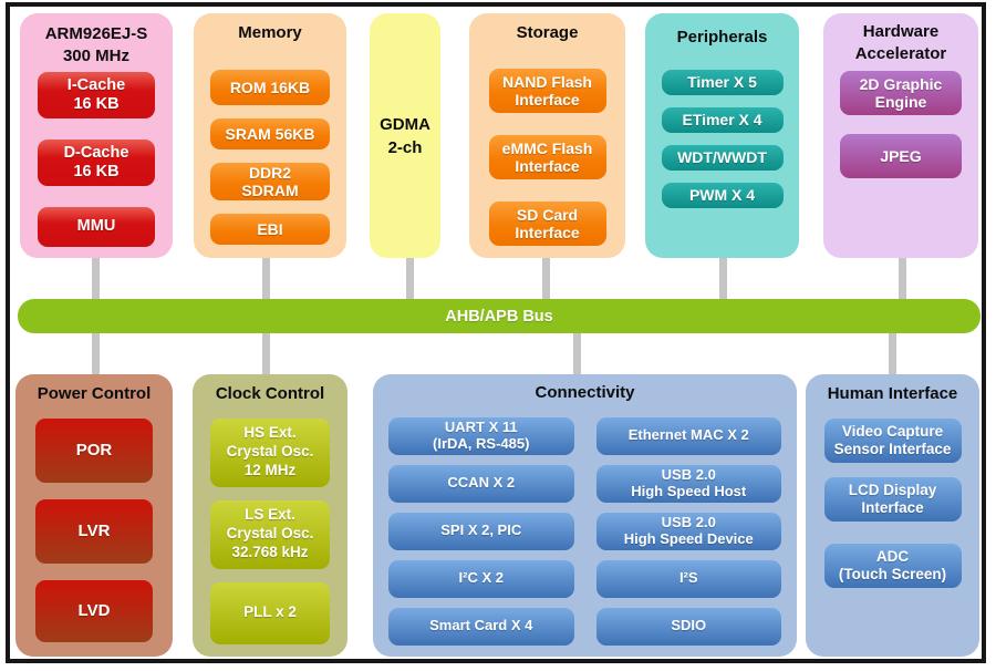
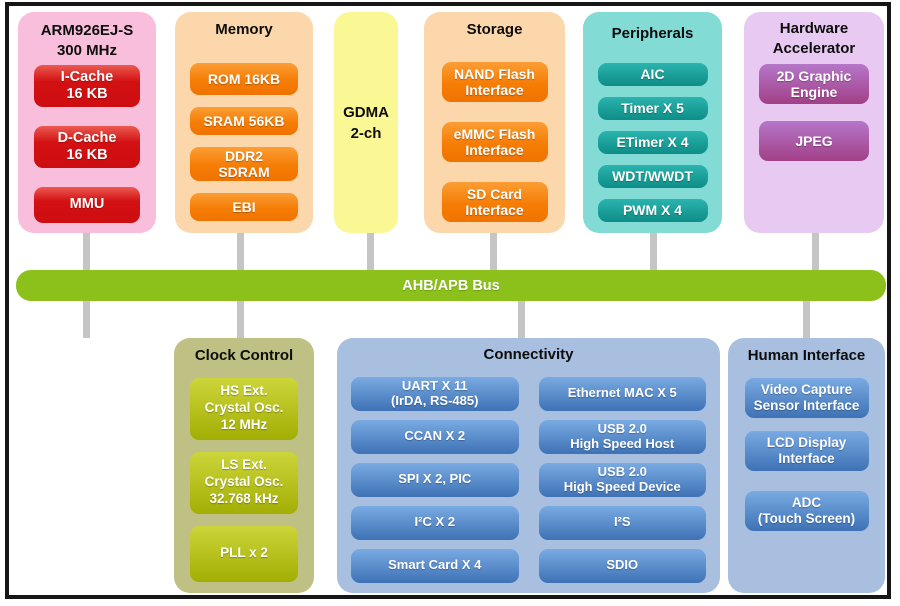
  ARM926EJ-S
  300 MHz
  I-Cache
  16 KB
  D-Cache
  16 KB
  MMU
  Memory
  ROM 16KB
  SRAM 56KB
  DDR2
  SDRAM
  EBI
  GDMA
  2-ch
  Storage
  NAND Flash
  Interface
  eMMC Flash
  Interface
  SD Card
  Interface
  Peripherals
+ AIC
  Timer X 5
  ETimer X 4
  WDT/WWDT
  PWM X 4
  Hardware
  Accelerator
  2D Graphic
  Engine
  JPEG
  AHB/APB Bus
- Power Control
- POR
- LVR
- LVD
  Clock Control
  HS Ext.
  Crystal Osc.
  12 MHz
  LS Ext.
  Crystal Osc.
  32.768 kHz
  PLL x 2
  Connectivity
  UART X 11
  (IrDA, RS-485)
- Ethernet MAC X 2
+ Ethernet MAC X 5
  CCAN X 2
  USB 2.0
  High Speed Host
  SPI X 2, PIC
  USB 2.0
  High Speed Device
  I²C X 2
  I²S
  Smart Card X 4
  SDIO
  Human Interface
  Video Capture
  Sensor Interface
  LCD Display
  Interface
  ADC
  (Touch Screen)
